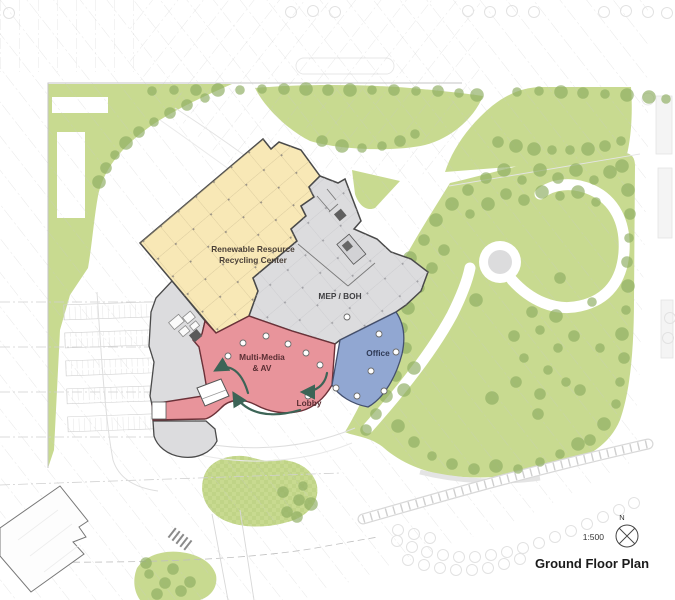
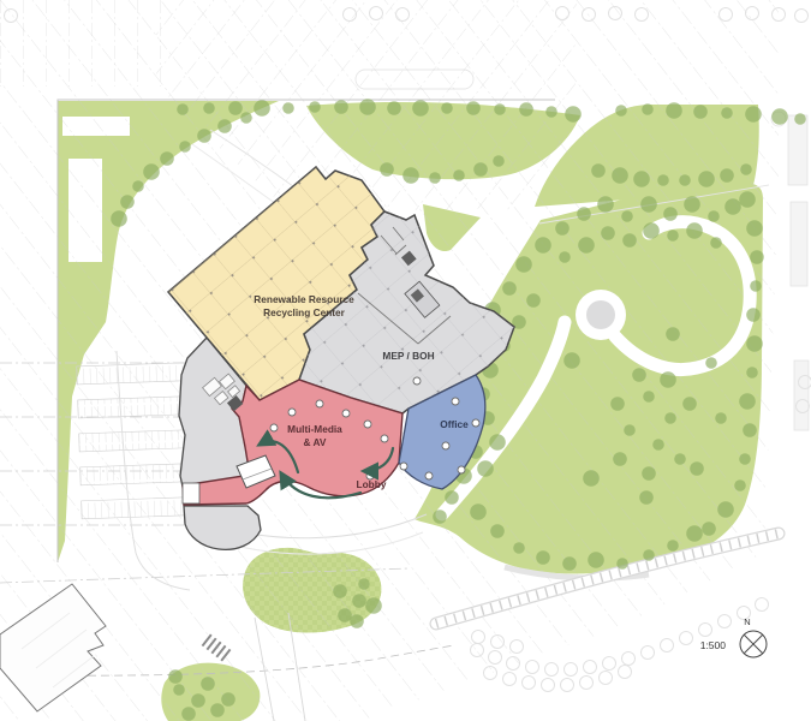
  Renewable Resource
  Recycling Center
  MEP / BOH
  Multi-Media
  & AV
  Lobby
  Office
  1:500
  N
- Ground Floor Plan
